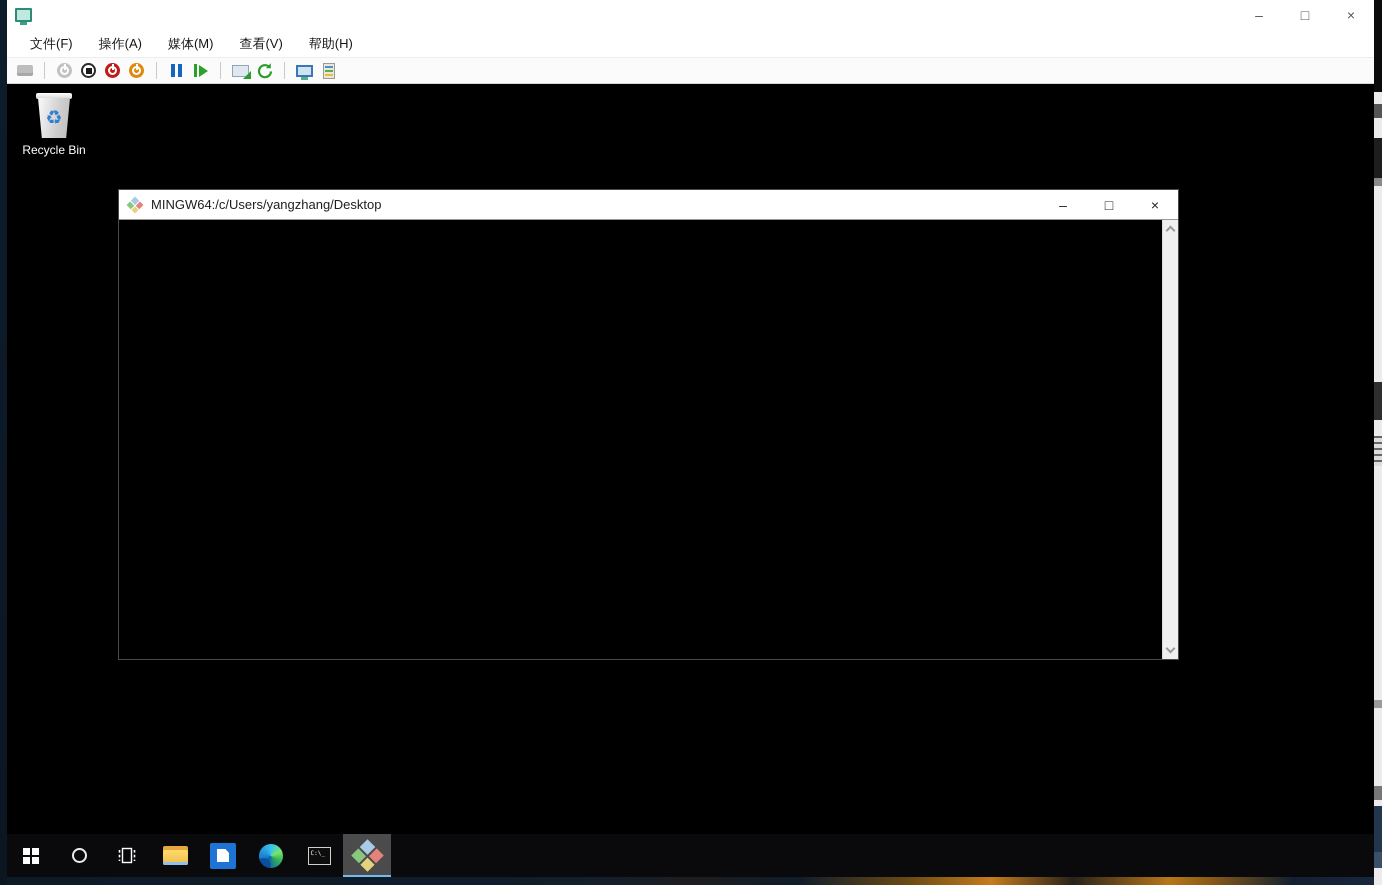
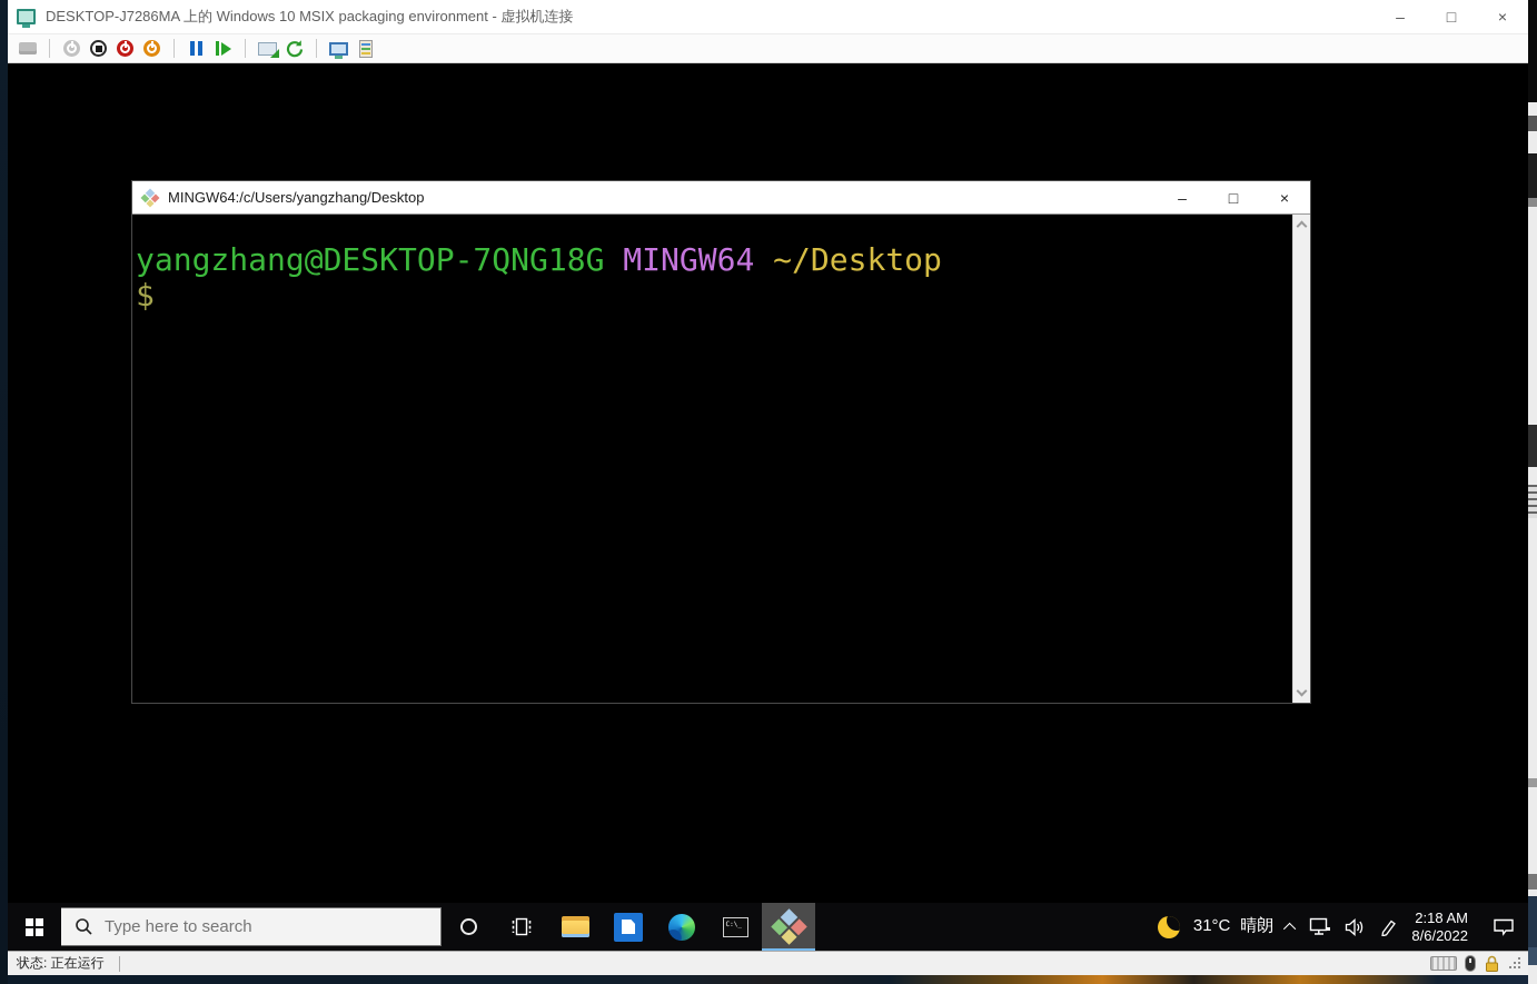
+ DESKTOP-J7286MA 上的 Windows 10 MSIX packaging environment - 虚拟机连接
  –
  □
  ×
- 文件(F)
- 操作(A)
- 媒体(M)
- 查看(V)
- 帮助(H)
- ♻
- Recycle Bin
  MINGW64:/c/Users/yangzhang/Desktop
  –
  □
  ×
+ yangzhang@DESKTOP-7QNG18G MINGW64 ~/Desktop
+ $
+ Type here to search
+ 31°C
+ 晴朗
+ 2:18 AM
+ 8/6/2022
+ 状态: 正在运行
